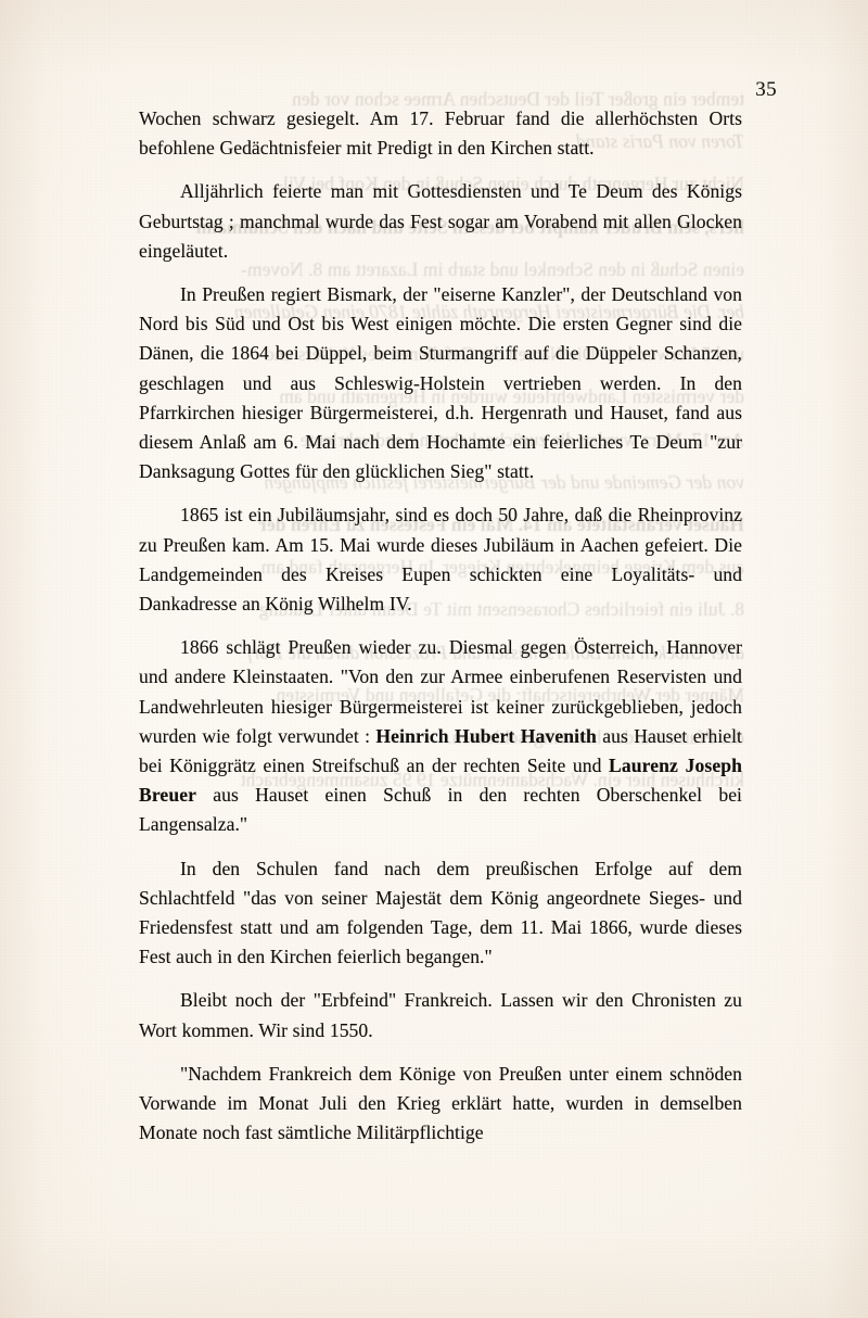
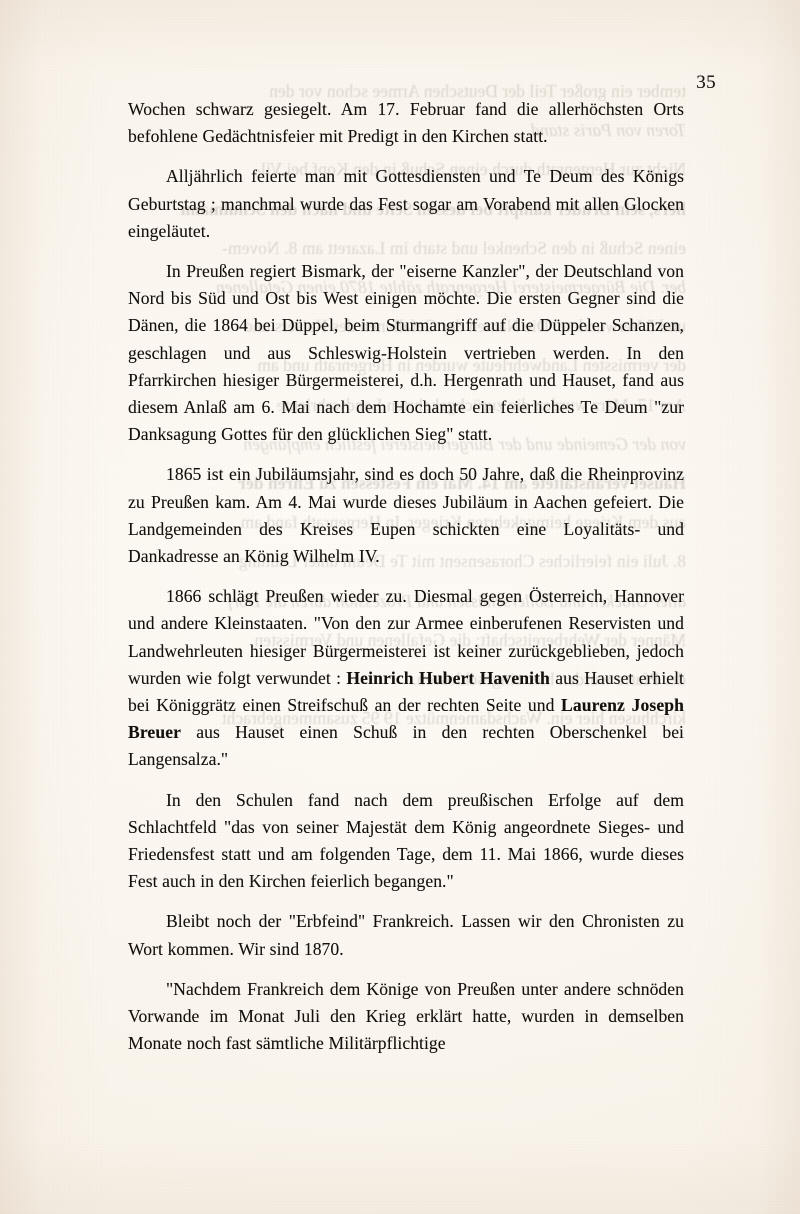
  35
  Wochen schwarz gesiegelt. Am 17. Februar fand die allerhöchsten Orts befohlene Gedächtnisfeier mit Predigt in den Kirchen statt.
  Alljährlich feierte man mit Gottesdiensten und Te Deum des Königs Geburtstag ; manchmal wurde das Fest sogar am Vorabend mit allen Glocken eingeläutet.
  In Preußen regiert Bismark, der "eiserne Kanzler", der Deutschland von Nord bis Süd und Ost bis West einigen möchte. Die ersten Gegner sind die Dänen, die 1864 bei Düppel, beim Sturmangriff auf die Düppeler Schanzen, geschlagen und aus Schleswig-Holstein vertrieben werden. In den Pfarrkirchen hiesiger Bürgermeisterei, d.h. Hergenrath und Hauset, fand aus diesem Anlaß am 6. Mai nach dem Hochamte ein feierliches Te Deum "zur Danksagung Gottes für den glücklichen Sieg" statt.
- 1865 ist ein Jubiläumsjahr, sind es doch 50 Jahre, daß die Rheinprovinz zu Preußen kam. Am 15. Mai wurde dieses Jubiläum in Aachen gefeiert. Die Landgemeinden des Kreises Eupen schickten eine Loyalitäts- und Dankadresse an König Wilhelm IV.
+ 1865 ist ein Jubiläumsjahr, sind es doch 50 Jahre, daß die Rheinprovinz zu Preußen kam. Am 4. Mai wurde dieses Jubiläum in Aachen gefeiert. Die Landgemeinden des Kreises Eupen schickten eine Loyalitäts- und Dankadresse an König Wilhelm IV.
  1866 schlägt Preußen wieder zu. Diesmal gegen Österreich, Hannover und andere Kleinstaaten. "Von den zur Armee einberufenen Reservisten und Landwehrleuten hiesiger Bürgermeisterei ist keiner zurückgeblieben, jedoch wurden wie folgt verwundet : Heinrich Hubert Havenith aus Hauset erhielt bei Königgrätz einen Streifschuß an der rechten Seite und Laurenz Joseph Breuer aus Hauset einen Schuß in den rechten Oberschenkel bei Langensalza."
  In den Schulen fand nach dem preußischen Erfolge auf dem Schlachtfeld "das von seiner Majestät dem König angeordnete Sieges- und Friedensfest statt und am folgenden Tage, dem 11. Mai 1866, wurde dieses Fest auch in den Kirchen feierlich begangen."
- Bleibt noch der "Erbfeind" Frankreich. Lassen wir den Chronisten zu Wort kommen. Wir sind 1550.
+ Bleibt noch der "Erbfeind" Frankreich. Lassen wir den Chronisten zu Wort kommen. Wir sind 1870.
- "Nachdem Frankreich dem Könige von Preußen unter einem schnöden Vorwande im Monat Juli den Krieg erklärt hatte, wurden in demselben Monate noch fast sämtliche Militärpflichtige
+ "Nachdem Frankreich dem Könige von Preußen unter andere schnöden Vorwande im Monat Juli den Krieg erklärt hatte, wurden in demselben Monate noch fast sämtliche Militärpflichtige
